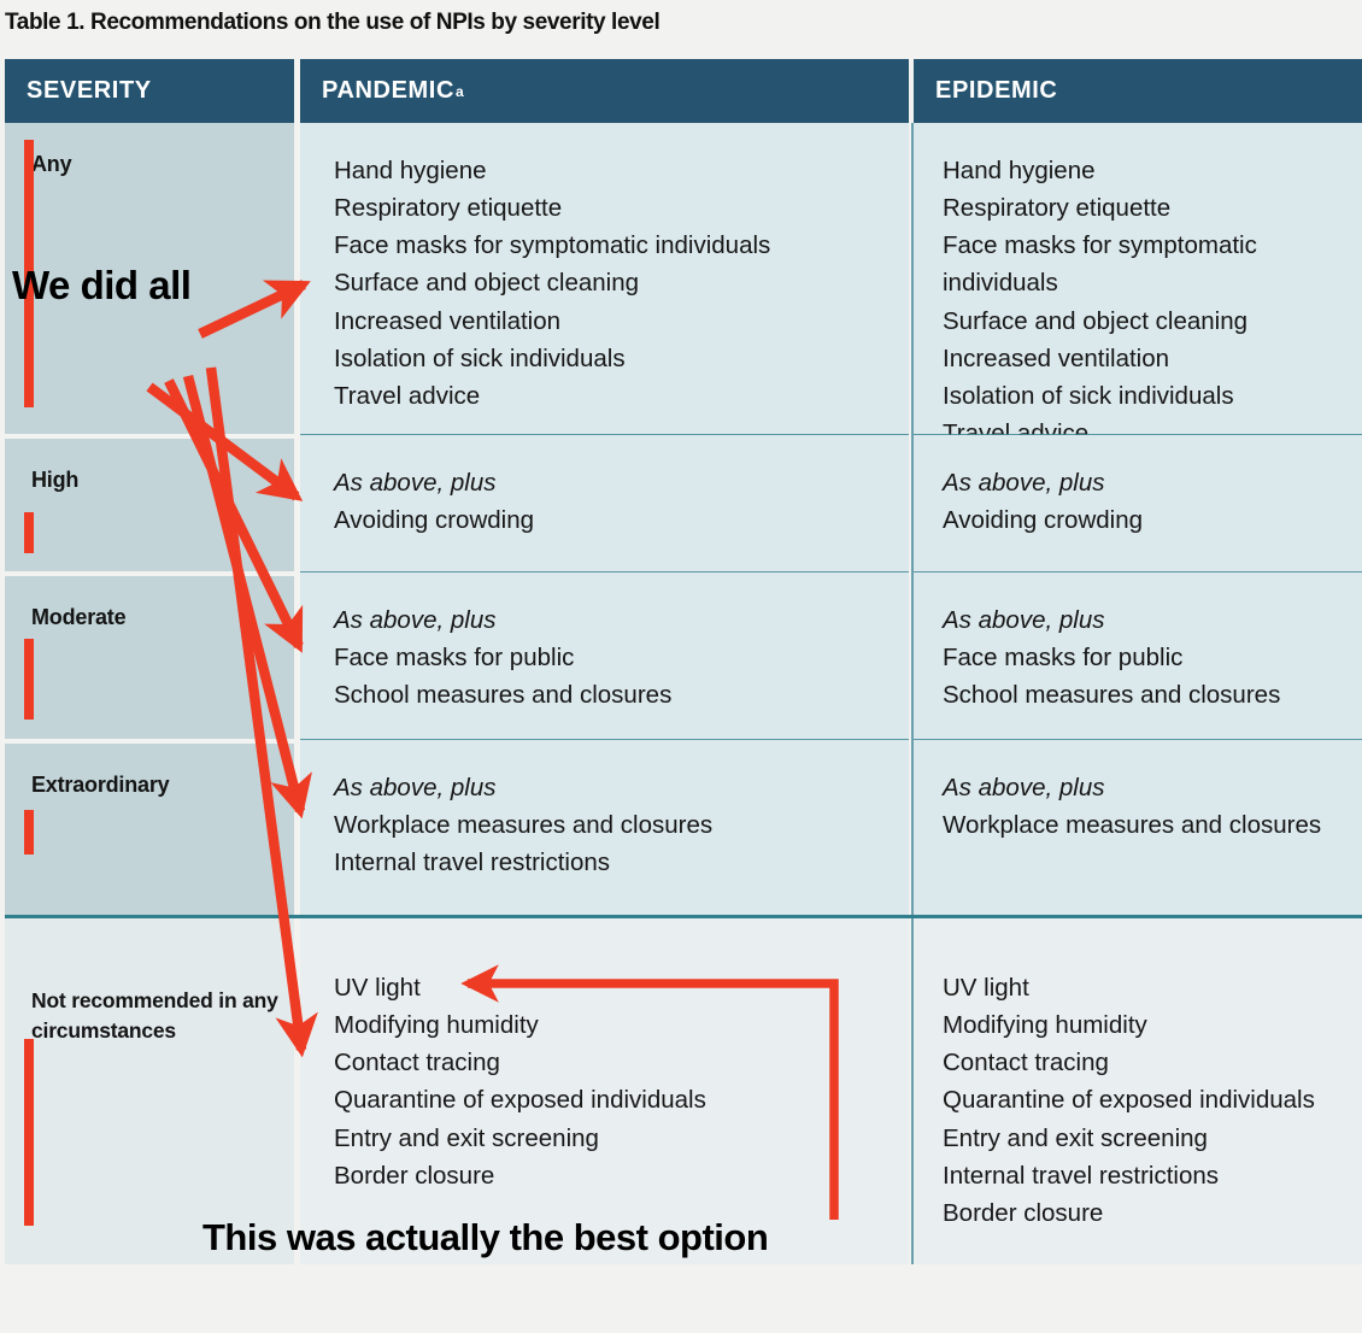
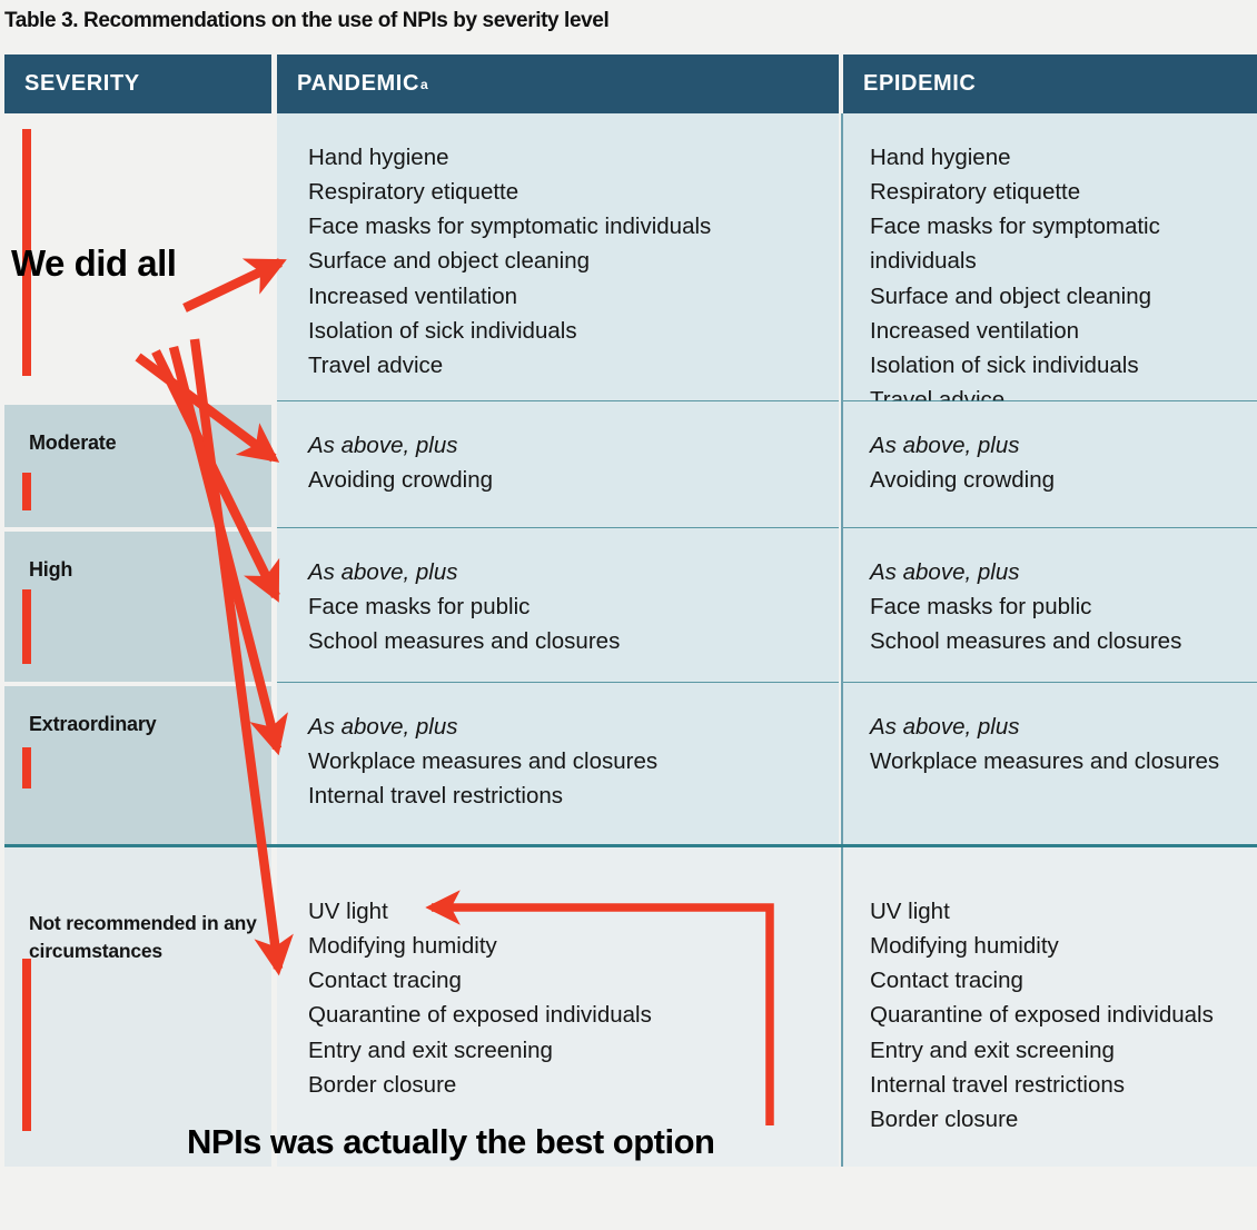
- Table 1. Recommendations on the use of NPIs by severity level
+ Table 3. Recommendations on the use of NPIs by severity level
  SEVERITY
  PANDEMIC
  a
  EPIDEMIC
- Any
  Hand hygiene
  Respiratory etiquette
  Face masks for symptomatic individuals
  Surface and object cleaning
  Increased ventilation
  Isolation of sick individuals
  Travel advice
  Hand hygiene
  Respiratory etiquette
  Face masks for symptomatic individuals
  Surface and object cleaning
  Increased ventilation
  Isolation of sick individuals
  Travel advice
- High
+ Moderate
  As above, plus
  Avoiding crowding
  As above, plus
  Avoiding crowding
- Moderate
+ High
  As above, plus
  Face masks for public
  School measures and closures
  As above, plus
  Face masks for public
  School measures and closures
  Extraordinary
  As above, plus
  Workplace measures and closures
  Internal travel restrictions
  As above, plus
  Workplace measures and closures
  Not recommended in any circumstances
  UV light
  Modifying humidity
  Contact tracing
  Quarantine of exposed individuals
  Entry and exit screening
  Border closure
  UV light
  Modifying humidity
  Contact tracing
  Quarantine of exposed individuals
  Entry and exit screening
  Internal travel restrictions
  Border closure
  We did all
- This was actually the best option
+ NPIs was actually the best option
